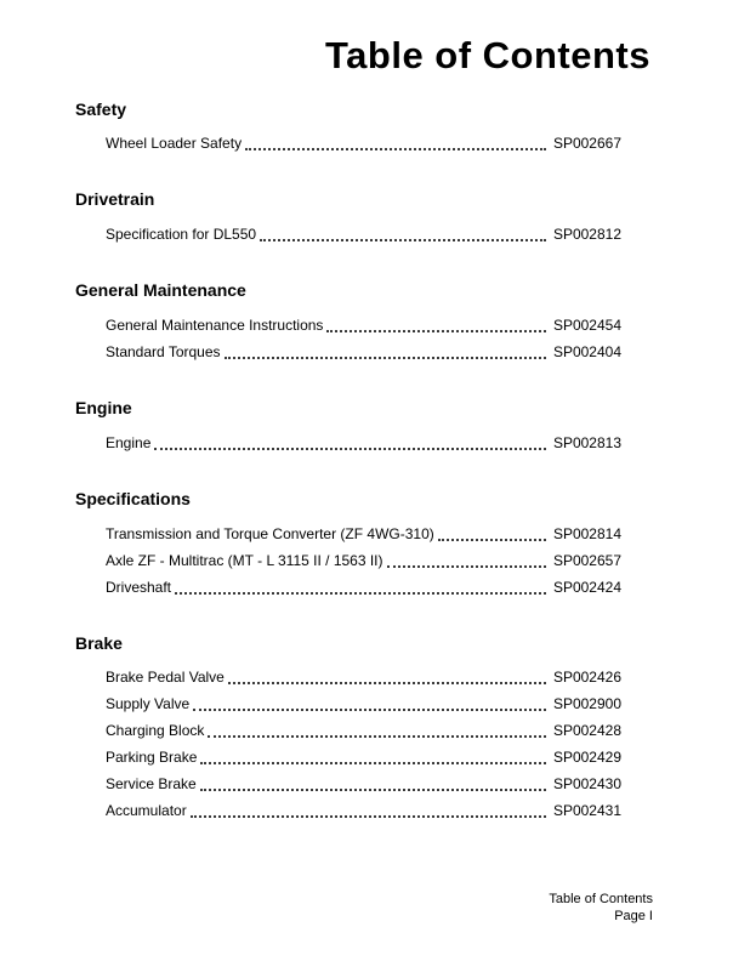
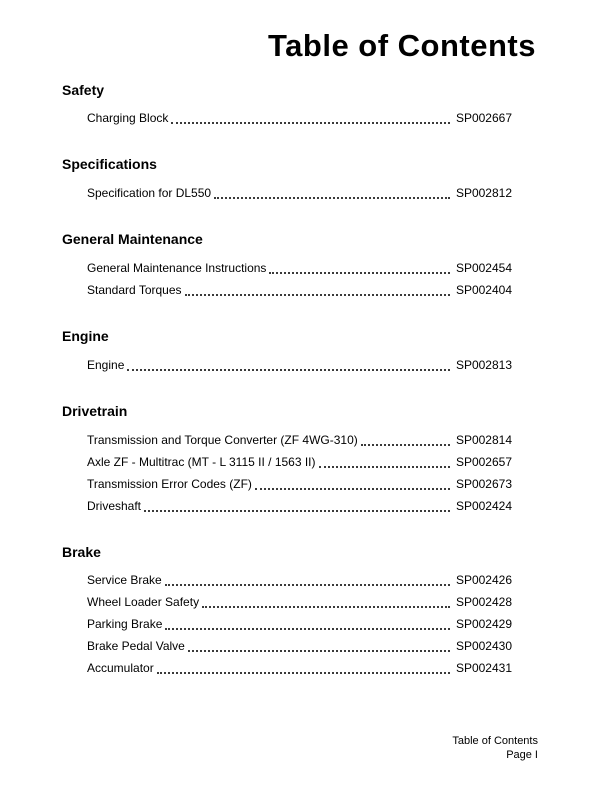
  Table of Contents
  Safety
- Wheel Loader Safety
+ Charging Block
  SP002667
- Drivetrain
+ Specifications
  Specification for DL550
  SP002812
  General Maintenance
  General Maintenance Instructions
  SP002454
  Standard Torques
  SP002404
  Engine
  Engine
  SP002813
- Specifications
+ Drivetrain
  Transmission and Torque Converter (ZF 4WG-310)
  SP002814
  Axle ZF - Multitrac (MT - L 3115 II / 1563 II)
  SP002657
+ Transmission Error Codes (ZF)
+ SP002673
  Driveshaft
  SP002424
  Brake
- Brake Pedal Valve
+ Service Brake
  SP002426
- Supply Valve
- SP002900
- Charging Block
+ Wheel Loader Safety
  SP002428
  Parking Brake
  SP002429
- Service Brake
+ Brake Pedal Valve
  SP002430
  Accumulator
  SP002431
  Table of Contents
  Page I
